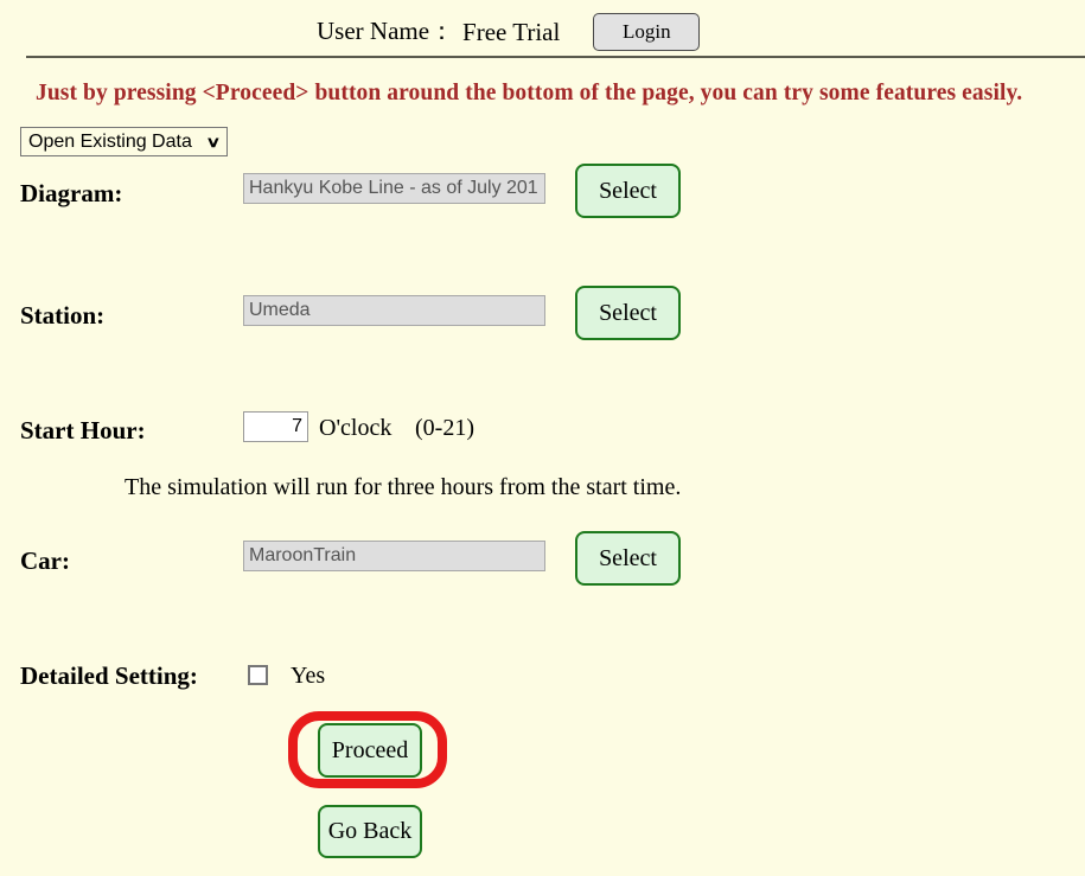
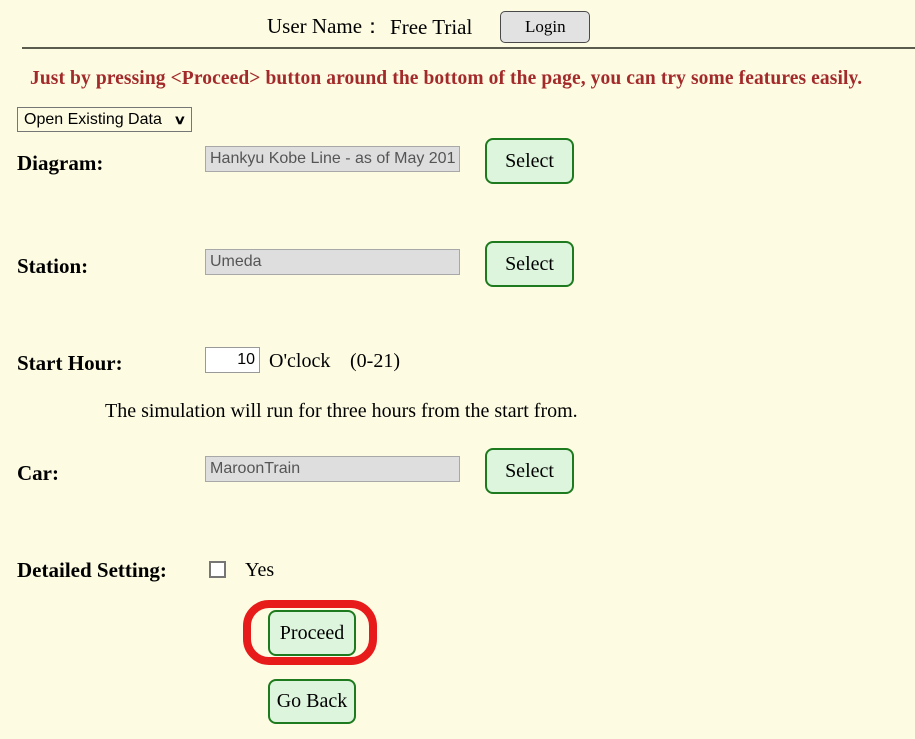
  User Name：
  Free Trial
  Login
  Just by pressing <Proceed> button around the bottom of the page, you can try some features easily.
  Open Existing Data
  ∨
  Diagram:
- Hankyu Kobe Line - as of July 201
+ Hankyu Kobe Line - as of May 201
  Select
  Station:
  Umeda
  Select
  Start Hour:
- 7
+ 10
  O'clock
  (0-21)
- The simulation will run for three hours from the start time.
+ The simulation will run for three hours from the start from.
  Car:
  MaroonTrain
  Select
  Detailed Setting:
  Yes
  Proceed
  Go Back
